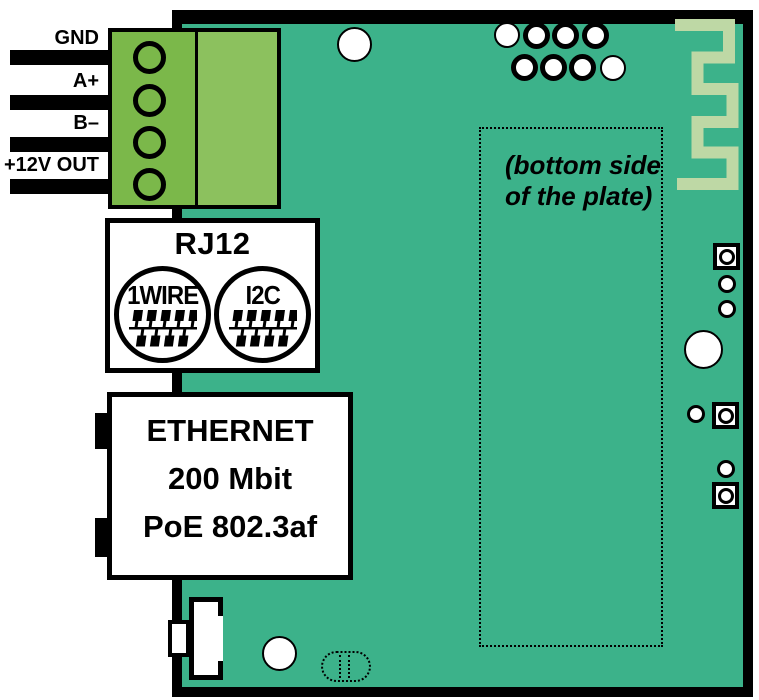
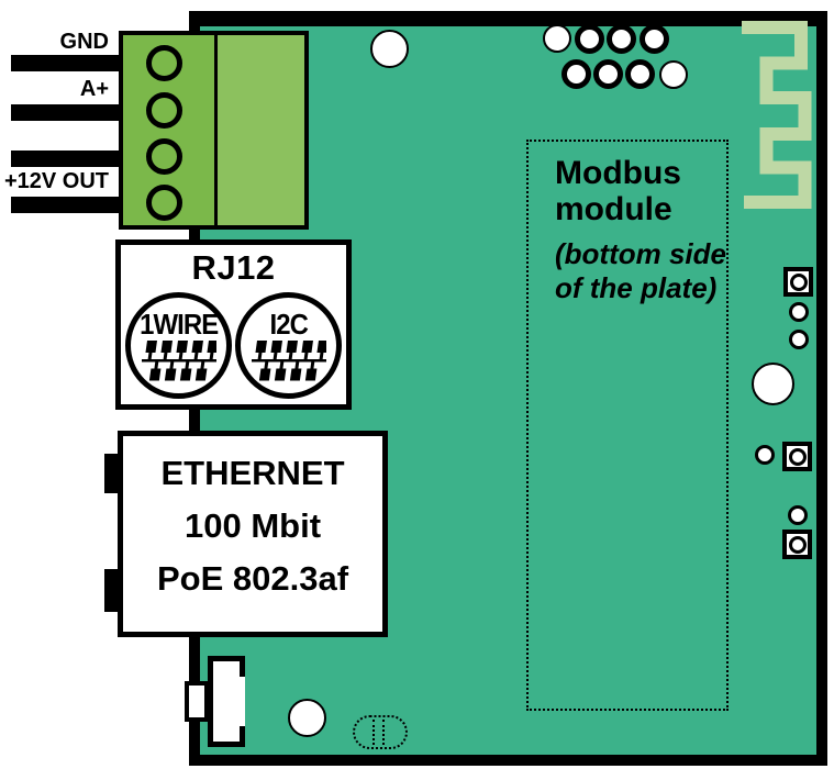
+ Modbus
+ module
  (bottom side
  of the plate)
  GND
  A+
- B–
  +12V OUT
  RJ12
  1WIRE
  I2C
  ETHERNET
- 200 Mbit
+ 100 Mbit
  PoE 802.3af
